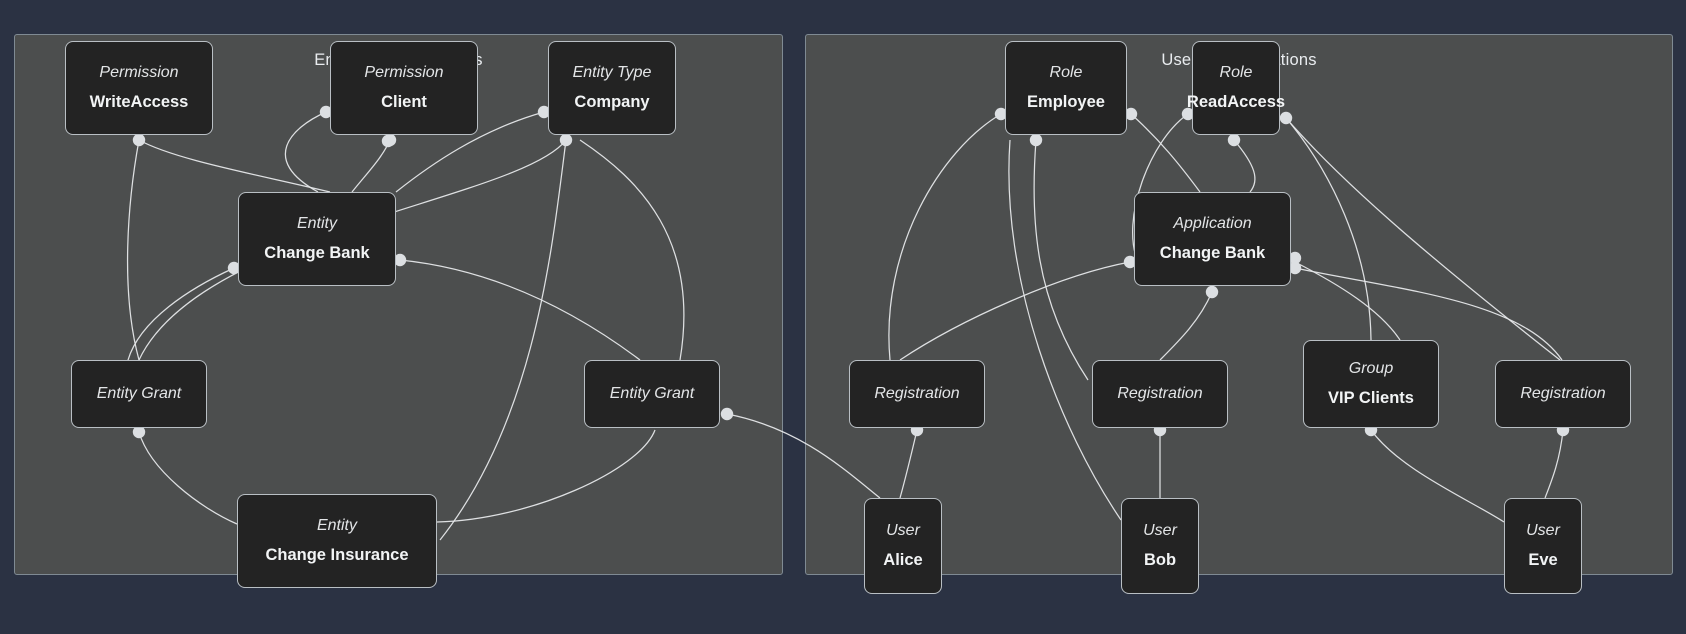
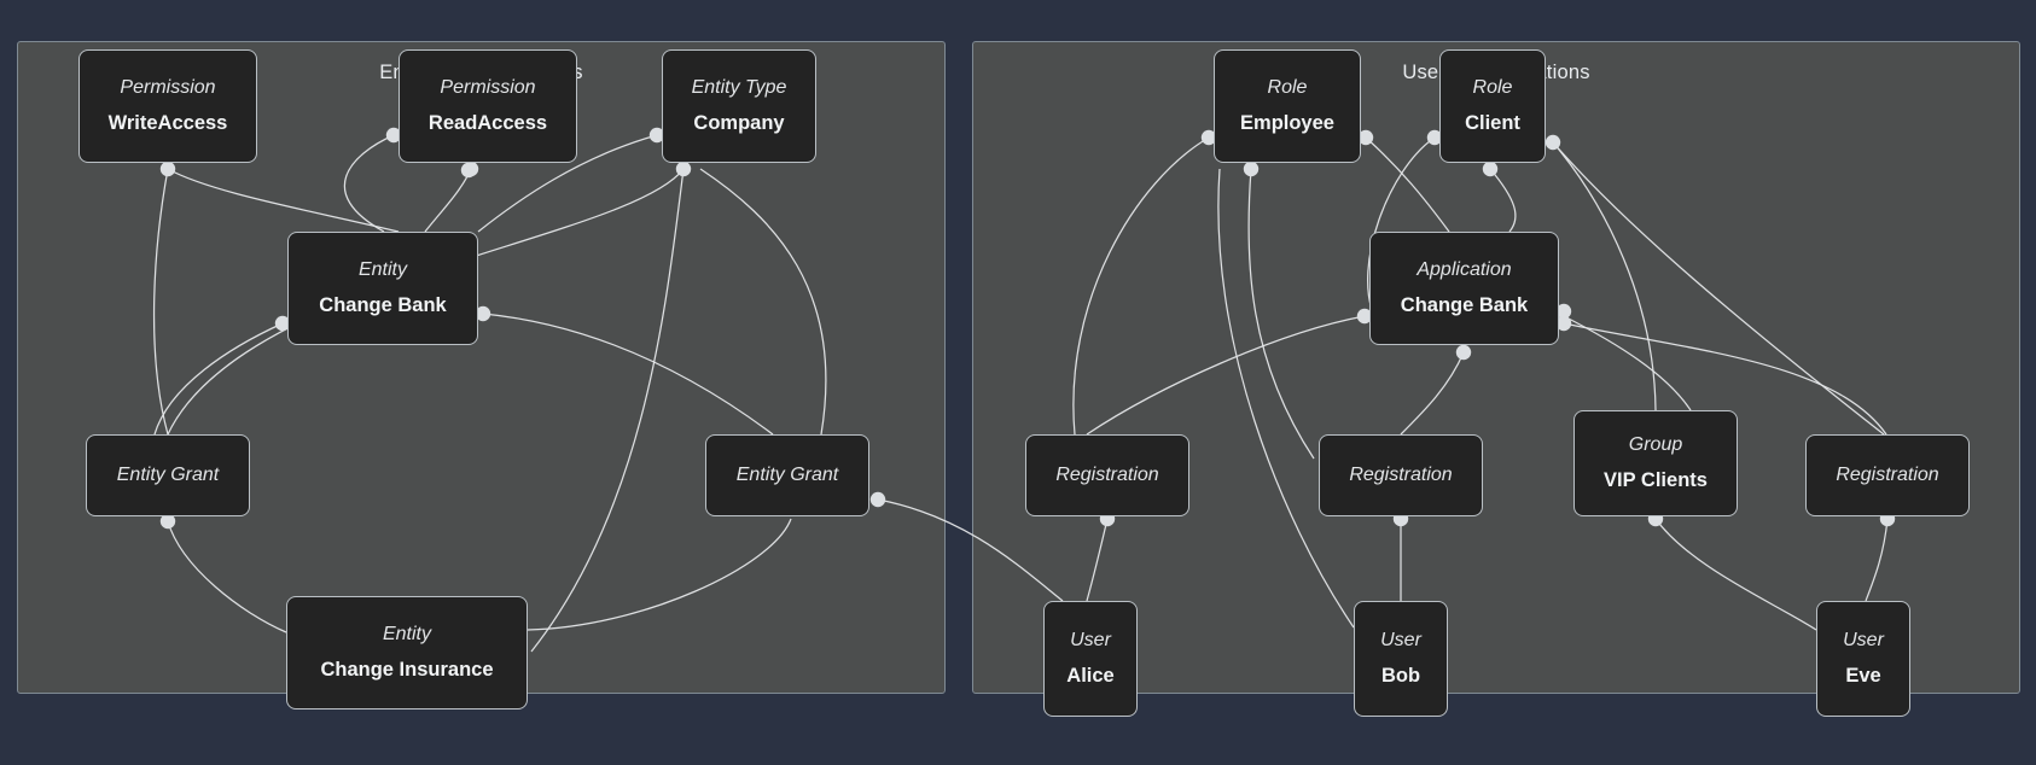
  Permission
  WriteAccess
  Permission
- Client
+ ReadAccess
  Entity Type
  Company
  Entity
  Change Bank
  Entity Grant
  Entity Grant
  Entity
  Change Insurance
  Role
  Employee
  Role
- ReadAccess
+ Client
  Application
  Change Bank
  Registration
  Registration
  Group
  VIP Clients
  Registration
  User
  Alice
  User
  Bob
  User
  Eve
